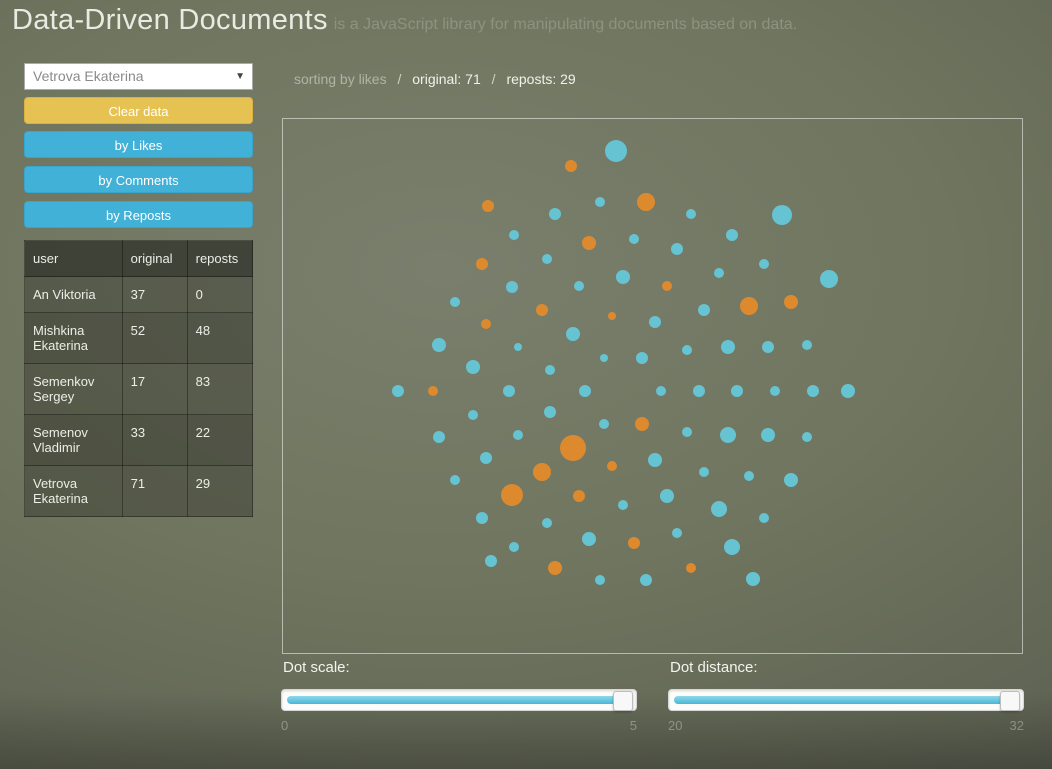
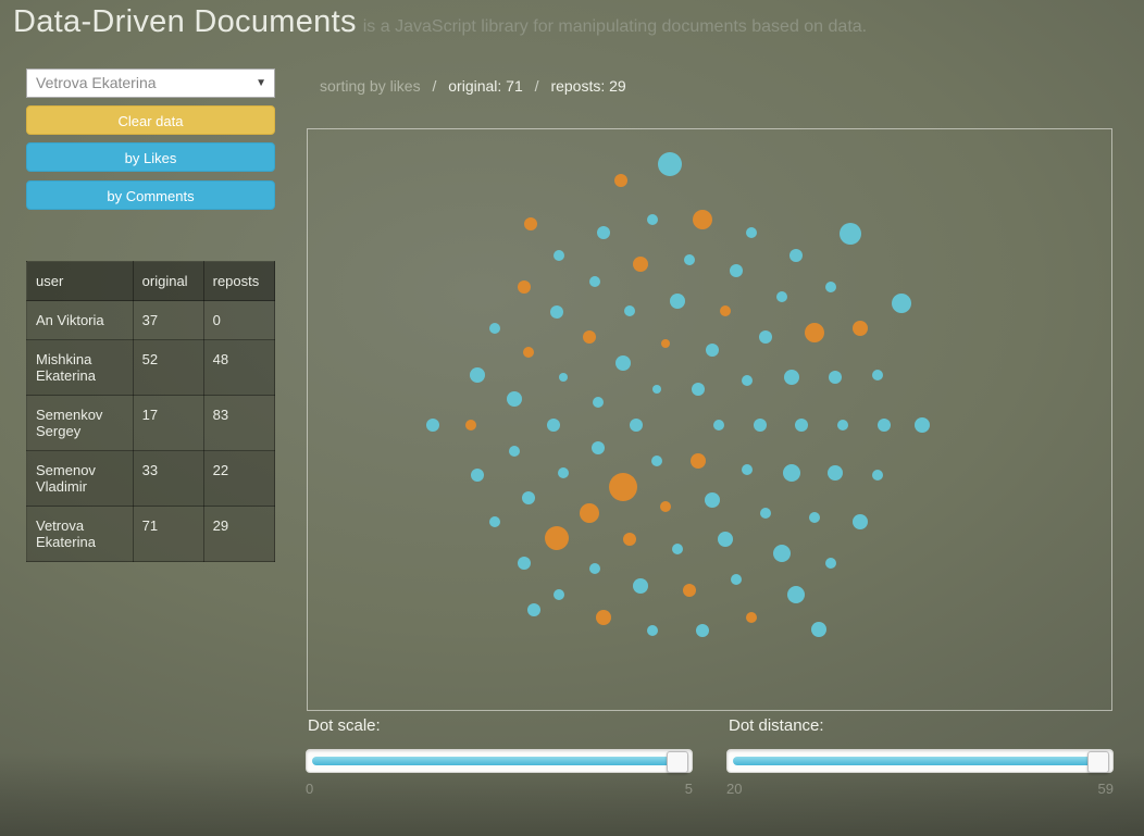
  Data-Driven Documents is a JavaScript library for manipulating documents based on data.
  Vetrova Ekaterina
  ▼
  Clear data
  by Likes
  by Comments
- by Reposts
  user	original	reposts
  An Viktoria	37	0
  Mishkina Ekaterina	52	48
  Semenkov Sergey	17	83
  Semenov Vladimir	33	22
  Vetrova Ekaterina	71	29
  sorting by likes / original: 71 / reposts: 29
  Dot scale:
  0
  5
  Dot distance:
  20
- 32
+ 59
